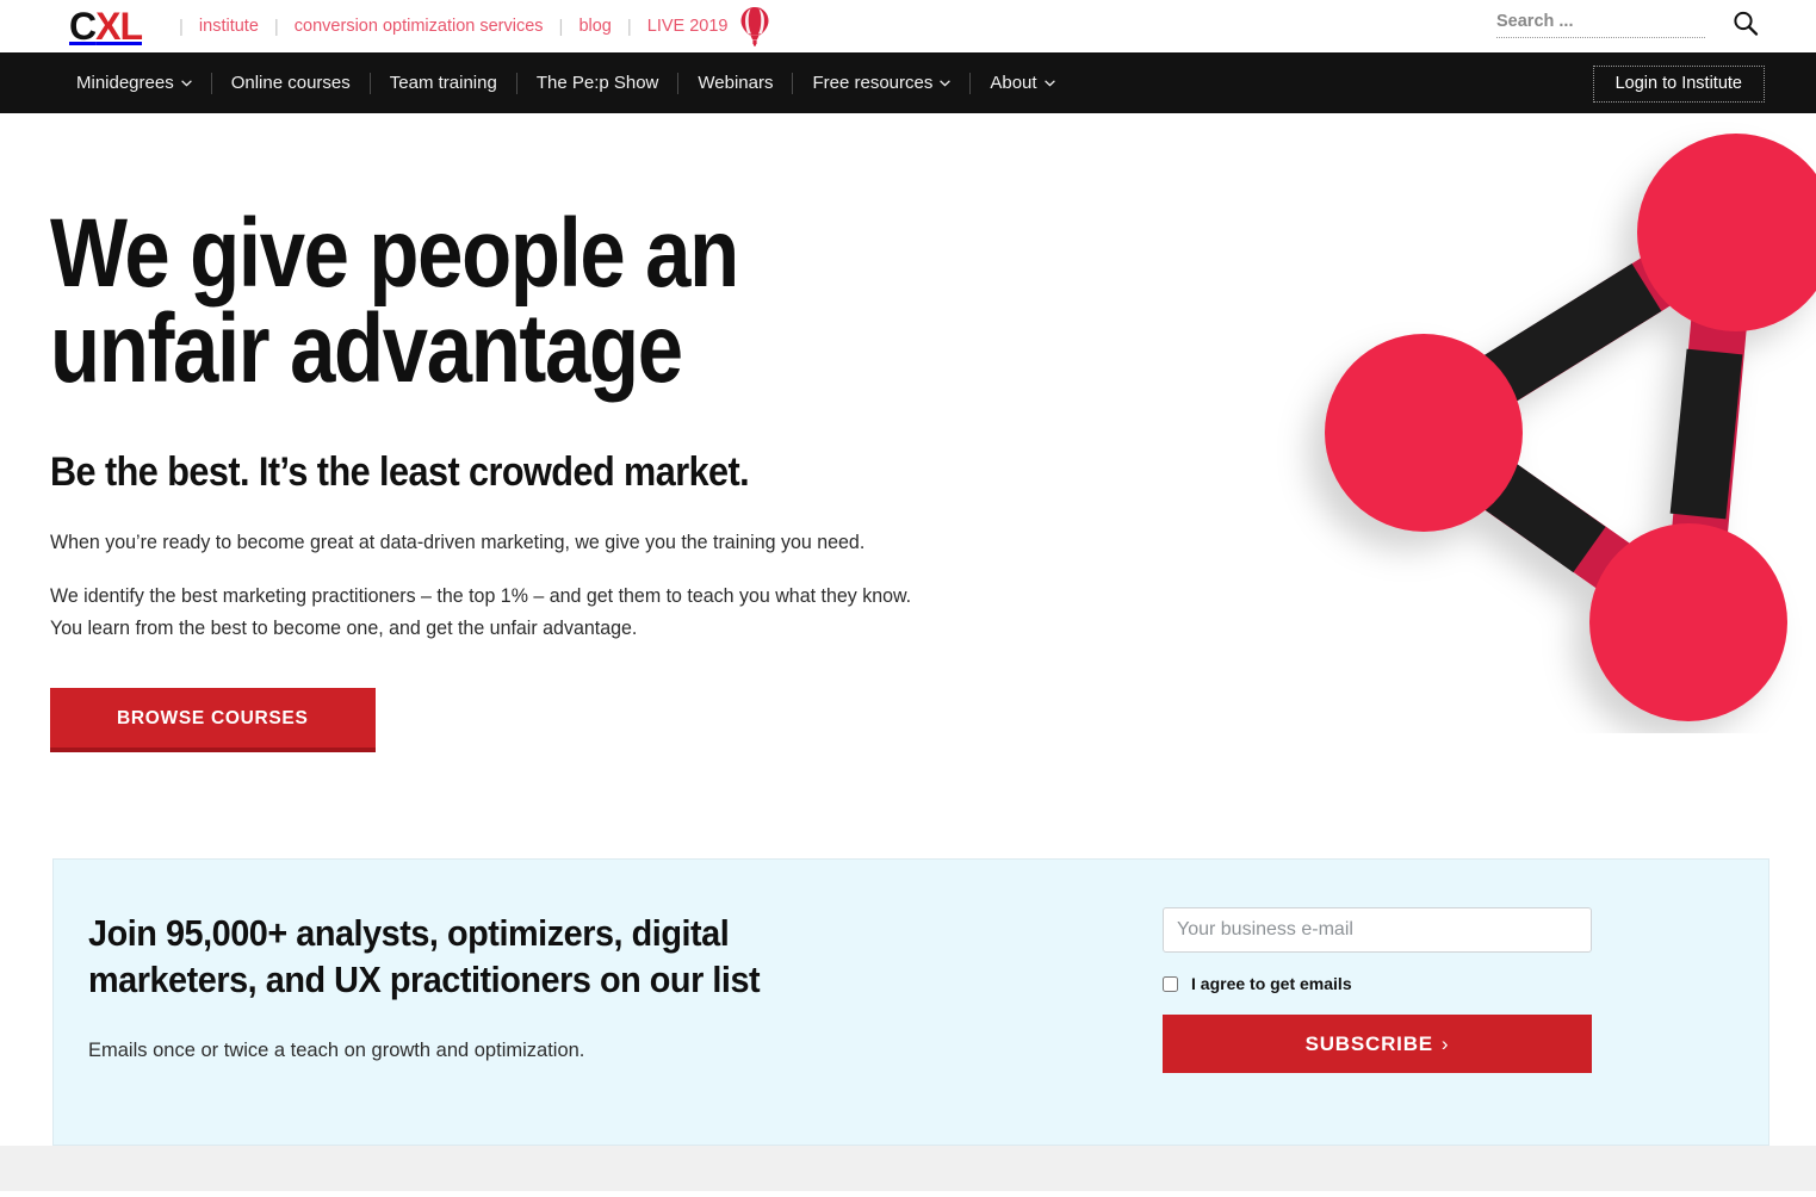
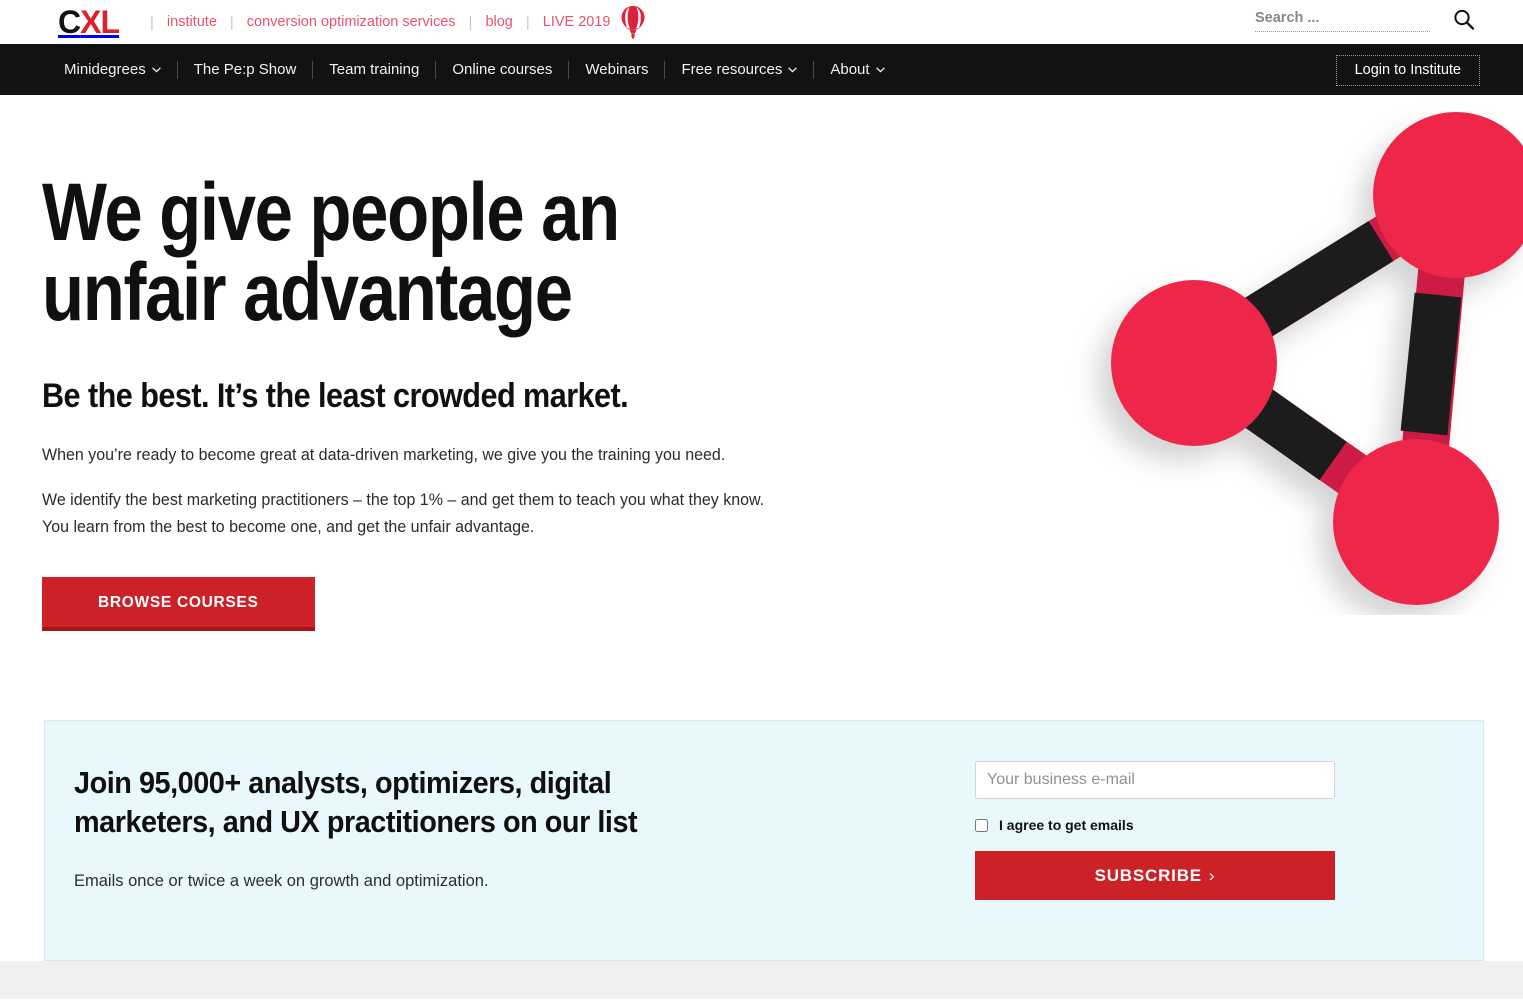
  C
  XL
  |
  institute
  |
  conversion optimization services
  |
  blog
  |
  LIVE 2019
  Search ...
  Minidegrees
- Online courses
+ The Pe:p Show
  Team training
- The Pe:p Show
+ Online courses
  Webinars
  Free resources
  About
  Login to Institute
  We give people an
  unfair advantage
  Be the best. It’s the least crowded market.
  When you’re ready to become great at data-driven marketing, we give you the training you need.
  We identify the best marketing practitioners – the top 1% – and get them to teach you what they know. You learn from the best to become one, and get the unfair advantage.
  BROWSE COURSES
  Join 95,000+ analysts, optimizers, digital
  marketers, and UX practitioners on our list
- Emails once or twice a teach on growth and optimization.
+ Emails once or twice a week on growth and optimization.
  Your business e-mail
  I agree to get emails
  SUBSCRIBE ›
